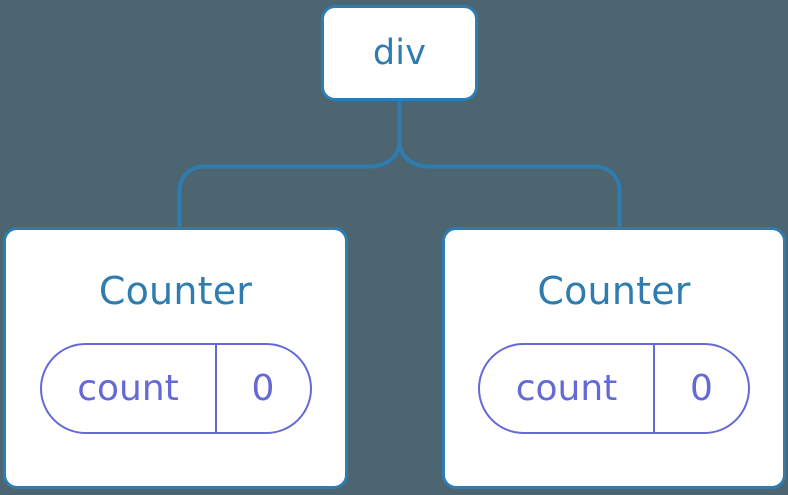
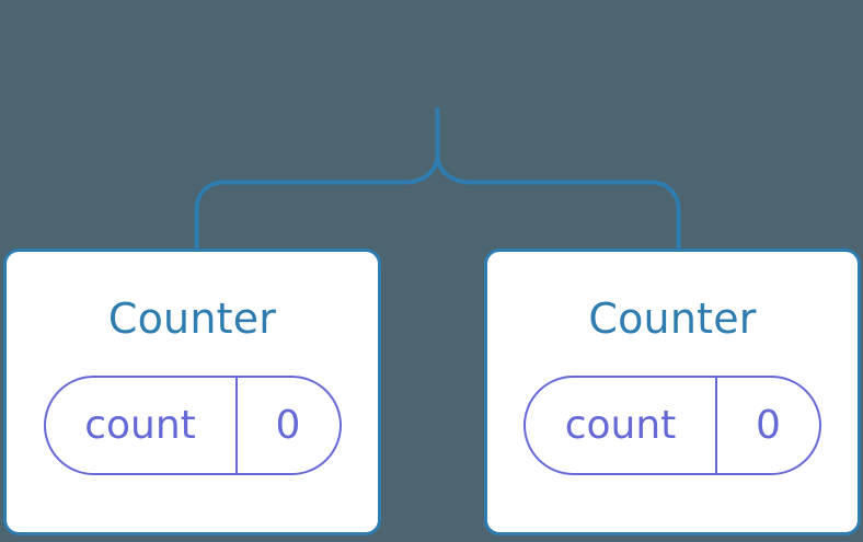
- div
  Counter
  count
  0
  Counter
  count
  0
